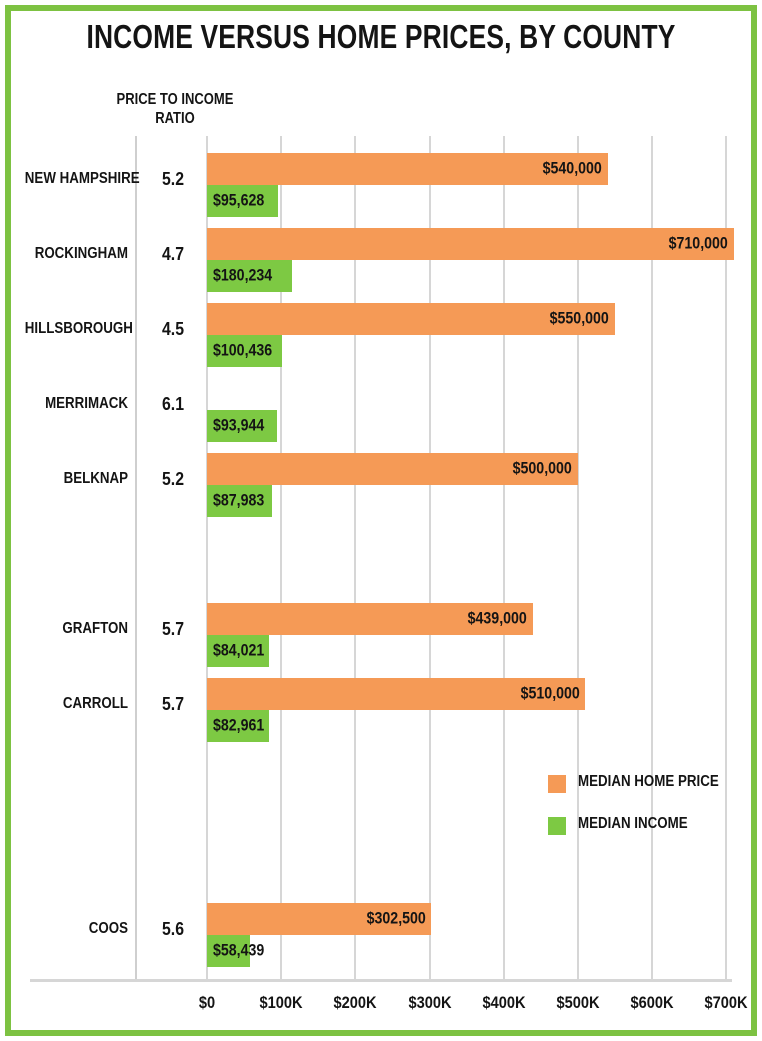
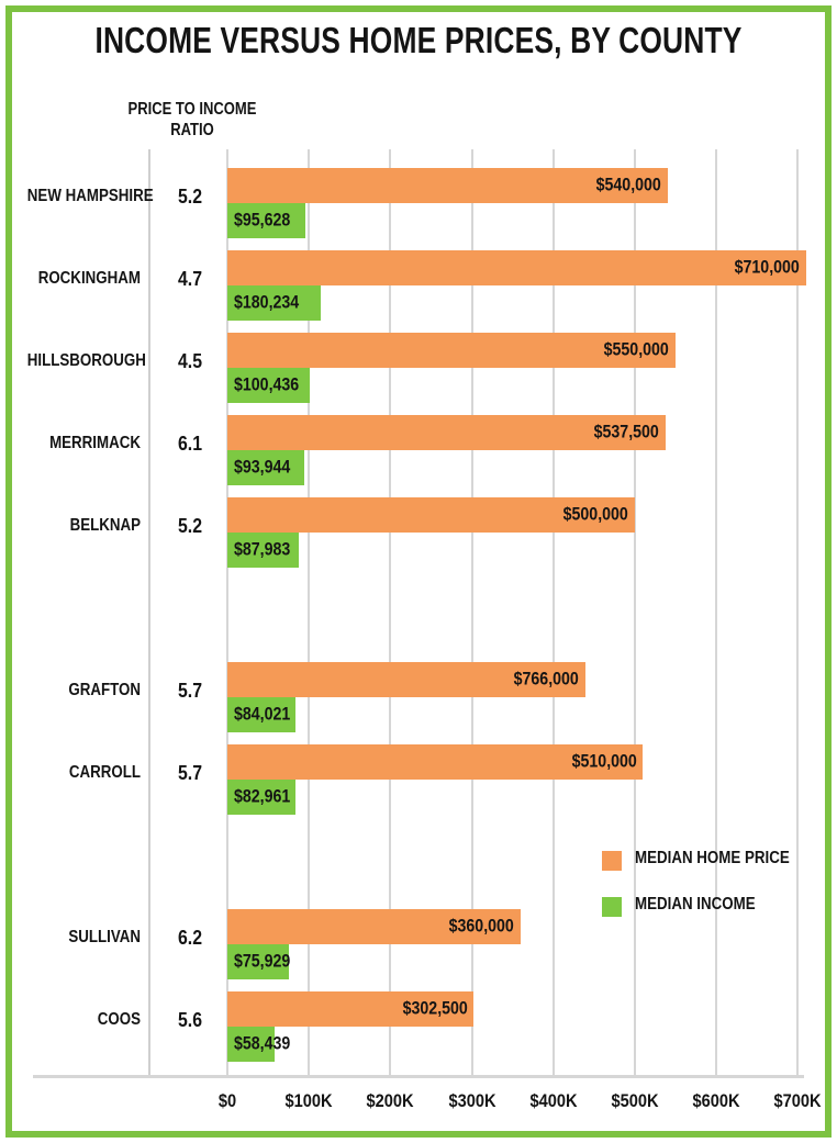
  INCOME VERSUS HOME PRICES, BY COUNTY
  PRICE TO INCOME
  RATIO
  NEW HAMPSHIRE
  5.2
  $540,000
  $95,628
  ROCKINGHAM
  4.7
  $710,000
  $180,234
  HILLSBOROUGH
  4.5
  $550,000
  $100,436
  MERRIMACK
  6.1
+ $537,500
  $93,944
  BELKNAP
  5.2
  $500,000
  $87,983
  GRAFTON
  5.7
- $439,000
+ $766,000
  $84,021
  CARROLL
  5.7
  $510,000
  $82,961
+ SULLIVAN
+ 6.2
+ $360,000
+ $75,929
  COOS
  5.6
  $302,500
  $58,439
  $0
  $100K
  $200K
  $300K
  $400K
  $500K
  $600K
  $700K
  MEDIAN HOME PRICE
  MEDIAN INCOME
